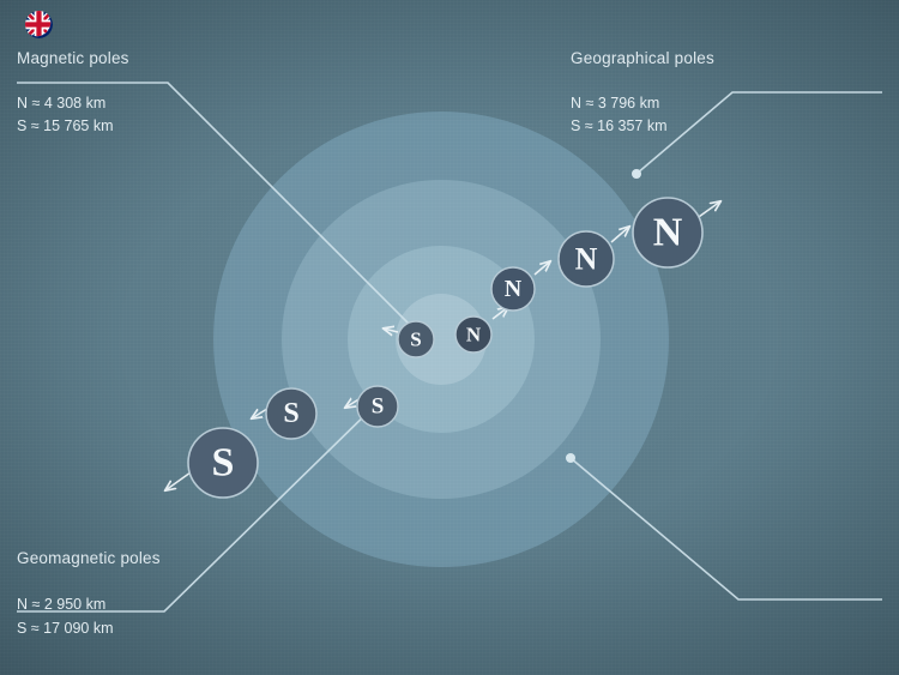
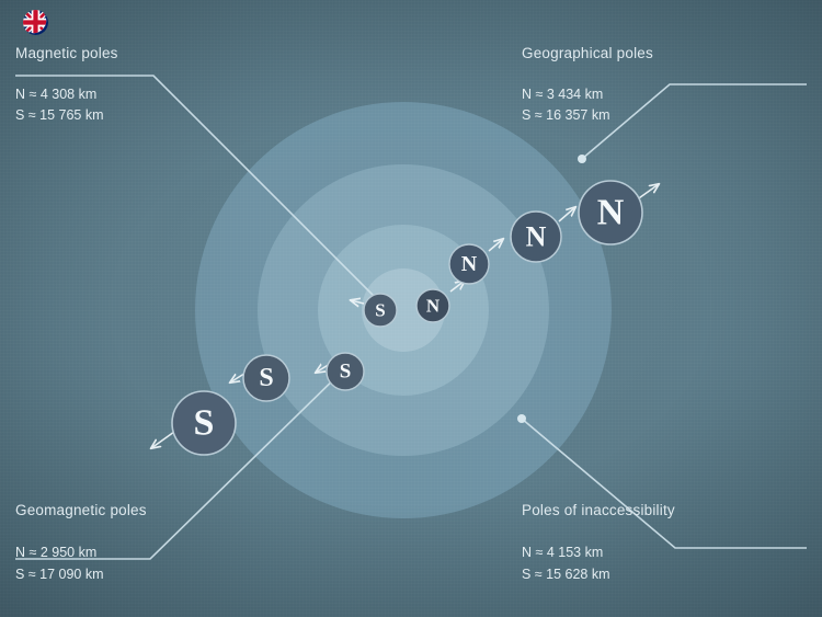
  S
  N
  S
  N
  S
  N
  S
  N
  Magnetic poles
  N ≈ 4 308 km
  S ≈ 15 765 km
  Geographical poles
- N ≈ 3 796 km
+ N ≈ 3 434 km
  S ≈ 16 357 km
  Geomagnetic poles
  N ≈ 2 950 km
  S ≈ 17 090 km
+ Poles of inaccessibility
+ N ≈ 4 153 km
+ S ≈ 15 628 km
